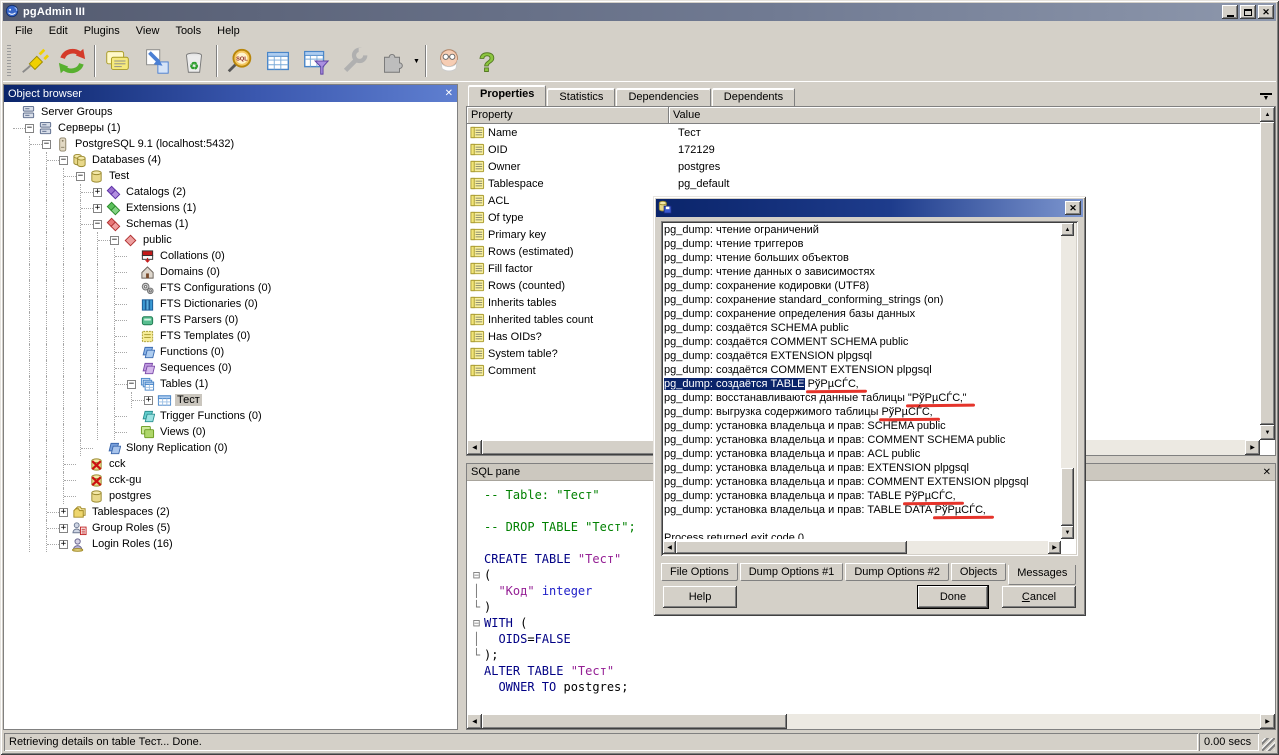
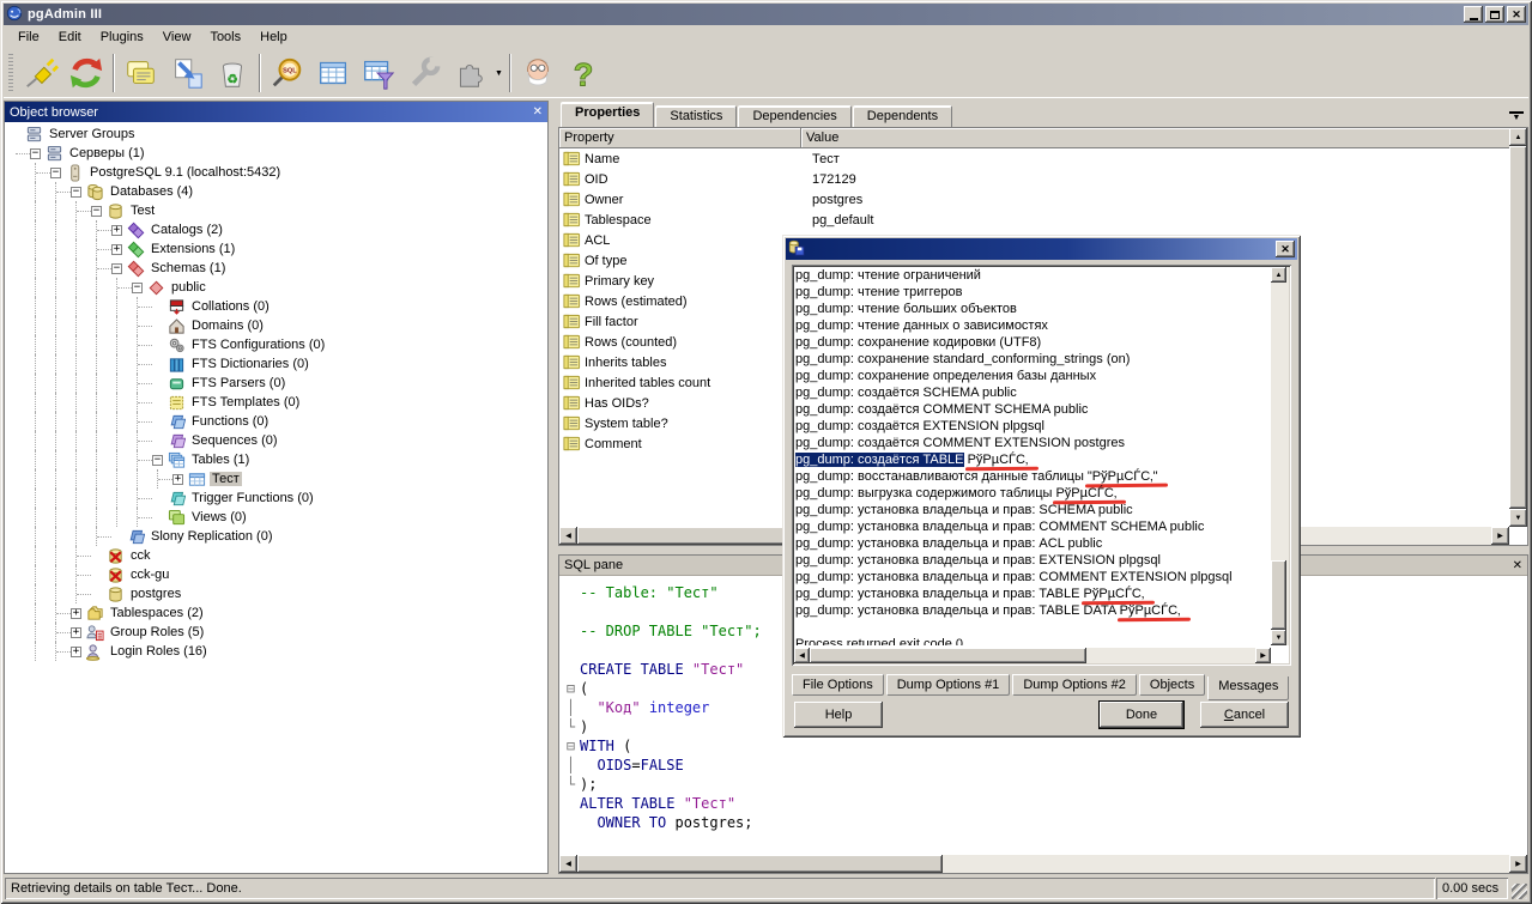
  pgAdmin III
  ✕
  File
  Edit
  Plugins
  View
  Tools
  Help
  ♻
  ?
  Object browser
  ✕
  Server Groups
  −
  Серверы (1)
  −
  PostgreSQL 9.1 (localhost:5432)
  −
  Databases (4)
  −
  Test
  +
  Catalogs (2)
  +
  Extensions (1)
  −
  Schemas (1)
  −
  public
  Collations (0)
  Domains (0)
  FTS Configurations (0)
  FTS Dictionaries (0)
  FTS Parsers (0)
  FTS Templates (0)
  Functions (0)
  Sequences (0)
  −
  Tables (1)
  +
  Тест
  Trigger Functions (0)
  Views (0)
  Slony Replication (0)
  cck
  cck-gu
  postgres
  +
  Tablespaces (2)
  +
  Group Roles (5)
  +
  Login Roles (16)
  Properties
  Statistics
  Dependencies
  Dependents
  Property
  Value
  Name
  Тест
  OID
  172129
  Owner
  postgres
  Tablespace
  pg_default
  ACL
  Of type
  Primary key
  Rows (estimated)
  Fill factor
  Rows (counted)
  Inherits tables
  Inherited tables count
  Has OIDs?
  System table?
  Comment
  SQL pane
  ✕
  -- Table: "Тест"
  -- DROP TABLE "Тест";
  CREATE TABLE
  "Тест"
  ⊟
  (
  │
  "Код"
  integer
  └
  )
  ⊟
  WITH
  (
  │
  OIDS
  =
  FALSE
  └
  );
  ALTER TABLE
  "Тест"
  OWNER TO
  postgres;
  Retrieving details on table Тест... Done.
  0.00 secs
  ✕
  pg_dump: чтение ограничений
  pg_dump: чтение триггеров
  pg_dump: чтение больших объектов
  pg_dump: чтение данных о зависимостях
  pg_dump: сохранение кодировки (UTF8)
  pg_dump: сохранение standard_conforming_strings (on)
  pg_dump: сохранение определения базы данных
  pg_dump: создаётся SCHEMA public
  pg_dump: создаётся COMMENT SCHEMA public
  pg_dump: создаётся EXTENSION plpgsql
- pg_dump: создаётся COMMENT EXTENSION plpgsql
+ pg_dump: создаётся COMMENT EXTENSION postgres
  pg_dump: создаётся TABLE РўРµСЃС‚
  pg_dump: восстанавливаются данные таблицы "РўРµСЃС‚"
  pg_dump: выгрузка содержимого таблицы РўРµСЃС‚
  pg_dump: установка владельца и прав: SCHEMA public
  pg_dump: установка владельца и прав: COMMENT SCHEMA public
  pg_dump: установка владельца и прав: ACL public
  pg_dump: установка владельца и прав: EXTENSION plpgsql
  pg_dump: установка владельца и прав: COMMENT EXTENSION plpgsql
  pg_dump: установка владельца и прав: TABLE РўРµСЃС‚
  pg_dump: установка владельца и прав: TABLE DATA РўРµСЃС‚
  Process returned exit code 0.
  File Options
  Dump Options #1
  Dump Options #2
  Objects
  Messages
  Help
  Done
  Cancel
